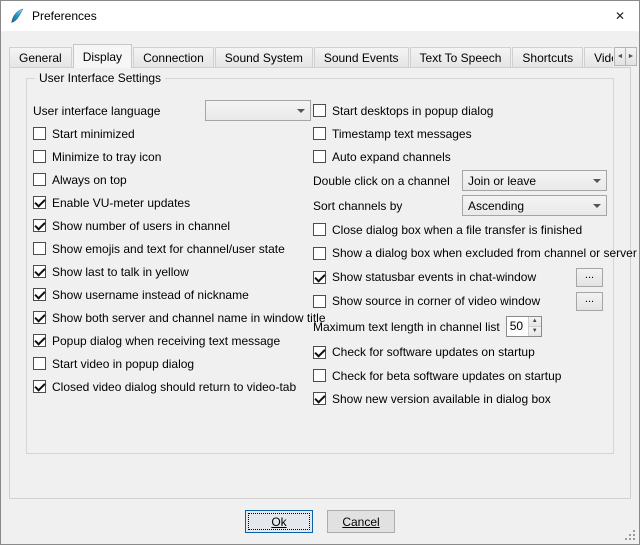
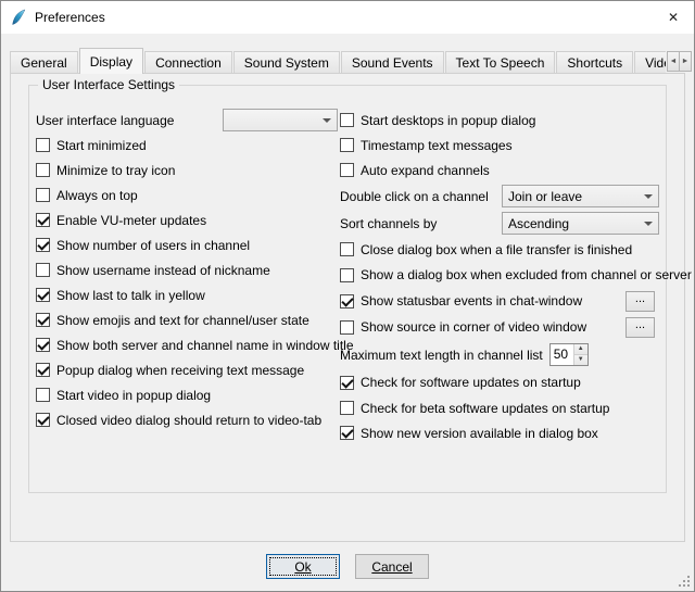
  Preferences
  ✕
  General
  Display
  Connection
  Sound System
  Sound Events
  Text To Speech
  Shortcuts
  User Interface Settings
  User interface language
  Start minimized
  Minimize to tray icon
  Always on top
  Enable VU-meter updates
  Show number of users in channel
- Show emojis and text for channel/user state
+ Show username instead of nickname
  Show last to talk in yellow
- Show username instead of nickname
+ Show emojis and text for channel/user state
  Show both server and channel name in window title
  Popup dialog when receiving text message
  Start video in popup dialog
  Closed video dialog should return to video-tab
  Start desktops in popup dialog
  Timestamp text messages
  Auto expand channels
  Double click on a channel
  Join or leave
  Sort channels by
  Ascending
  Close dialog box when a file transfer is finished
  Show a dialog box when excluded from channel or server
  Show statusbar events in chat-window
  ...
  Show source in corner of video window
  ...
  Maximum text length in channel list
  50
  Check for software updates on startup
  Check for beta software updates on startup
  Show new version available in dialog box
  Ok
  Cancel
